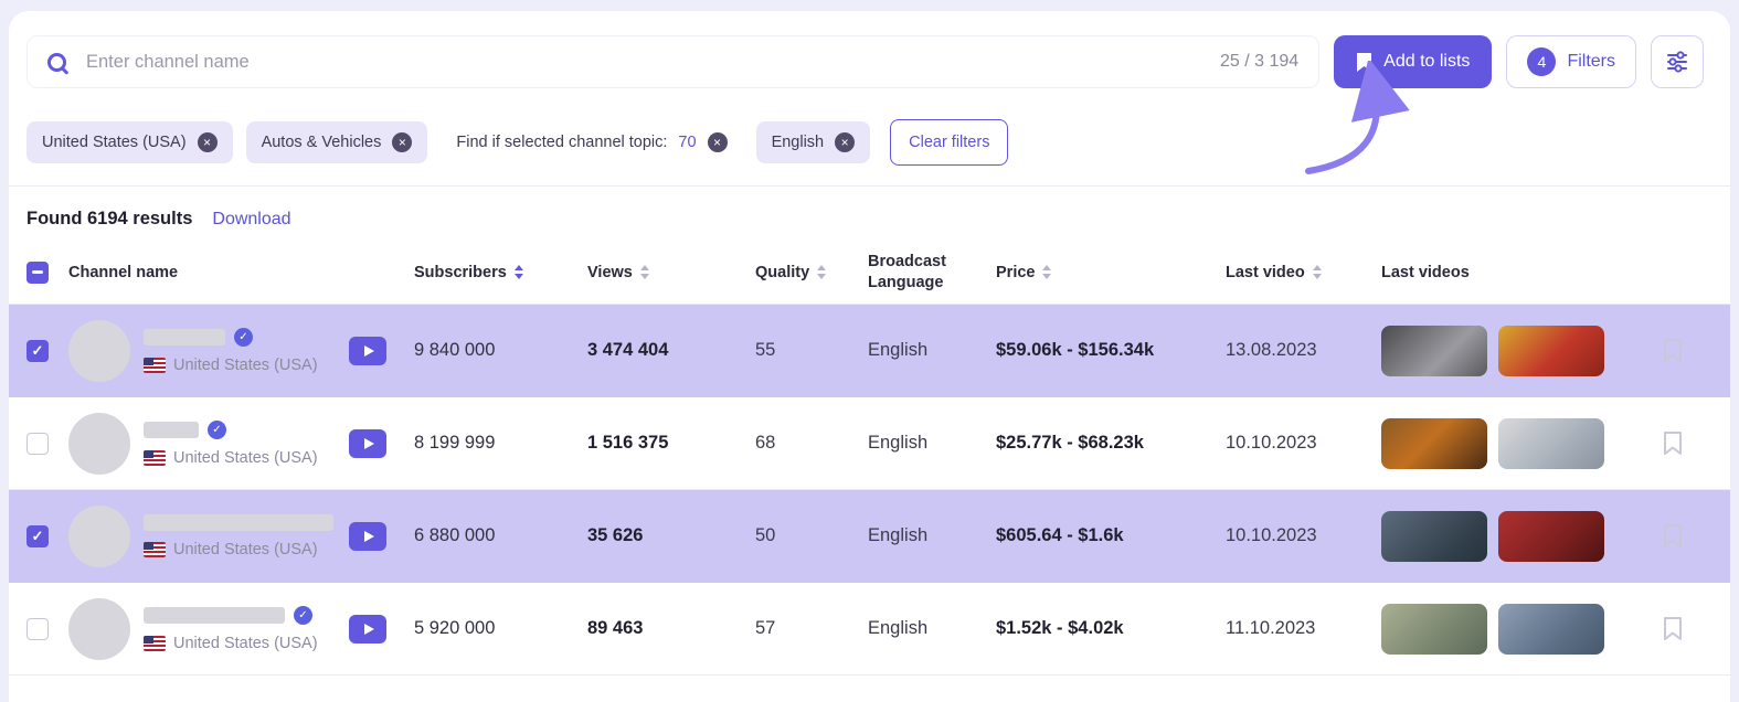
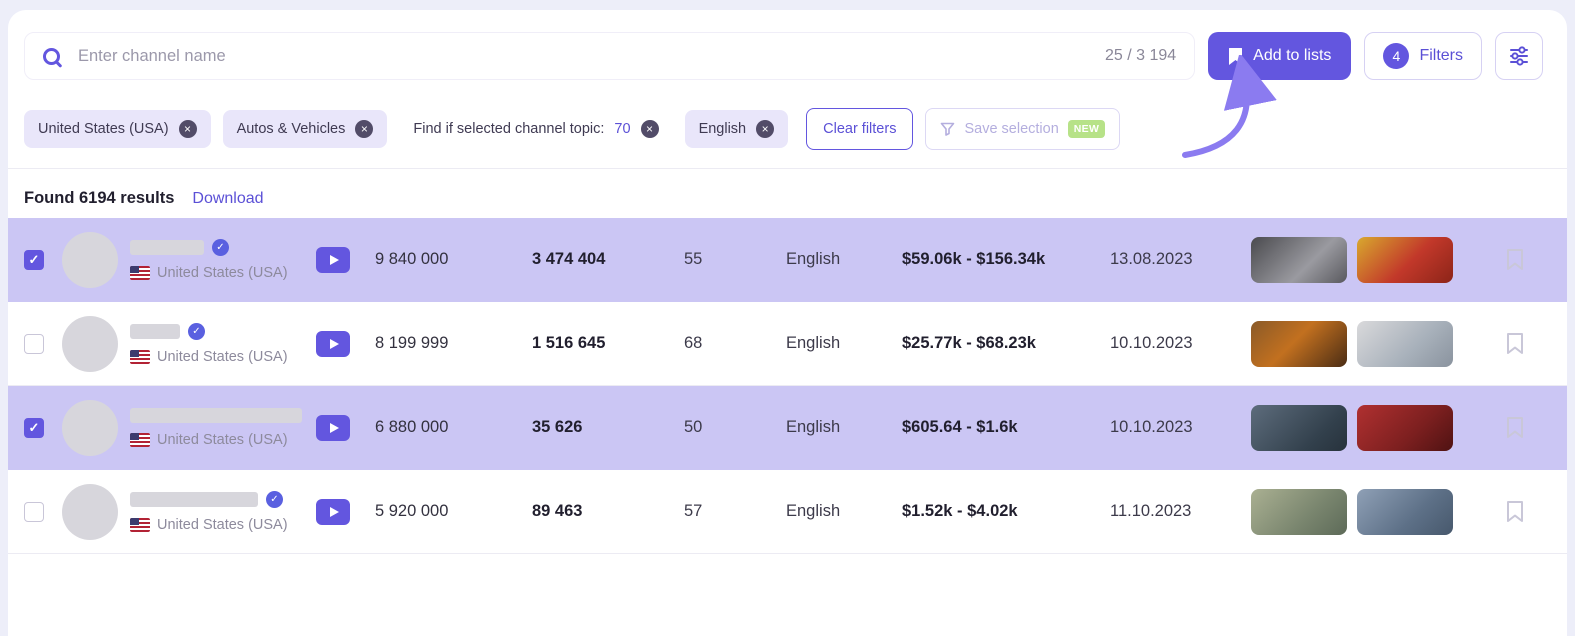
  Enter channel name
  25 / 3 194
  Add to lists
  4
  Filters
  United States (USA)
  ×
  Autos & Vehicles
  ×
  Find if selected channel topic:
  70
  ×
  English
  ×
  Clear filters
+ Save selection
+ NEW
  Found 6194 results
  Download
- Channel name
- Subscribers
- Views
- Quality
- Broadcast Language
- Price
- Last video
- Last videos
  ✓
  United States (USA)
  9 840 000
  3 474 404
  55
  English
  $59.06k - $156.34k
  13.08.2023
  ✓
  United States (USA)
  8 199 999
- 1 516 375
+ 1 516 645
  68
  English
  $25.77k - $68.23k
  10.10.2023
  United States (USA)
  6 880 000
  35 626
  50
  English
  $605.64 - $1.6k
  10.10.2023
  ✓
  United States (USA)
  5 920 000
  89 463
  57
  English
  $1.52k - $4.02k
  11.10.2023
